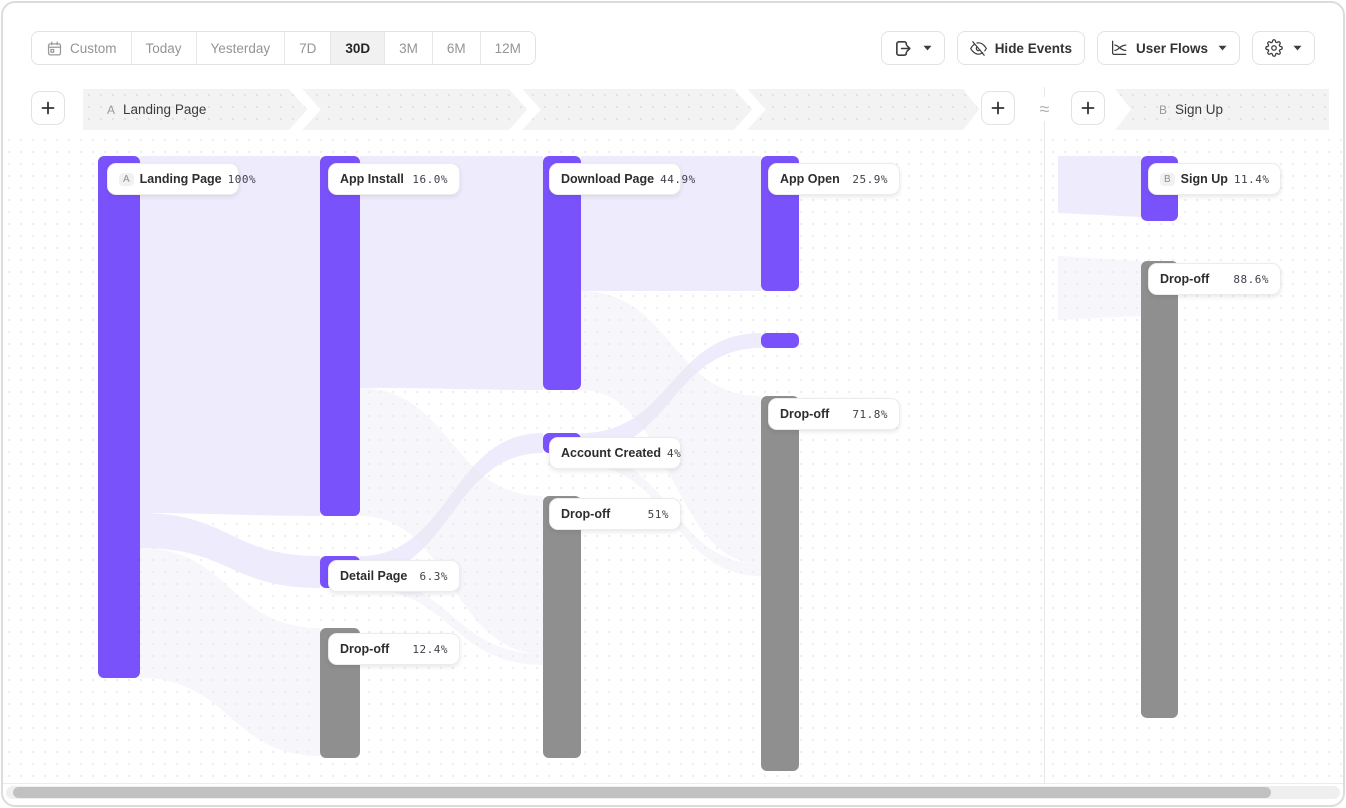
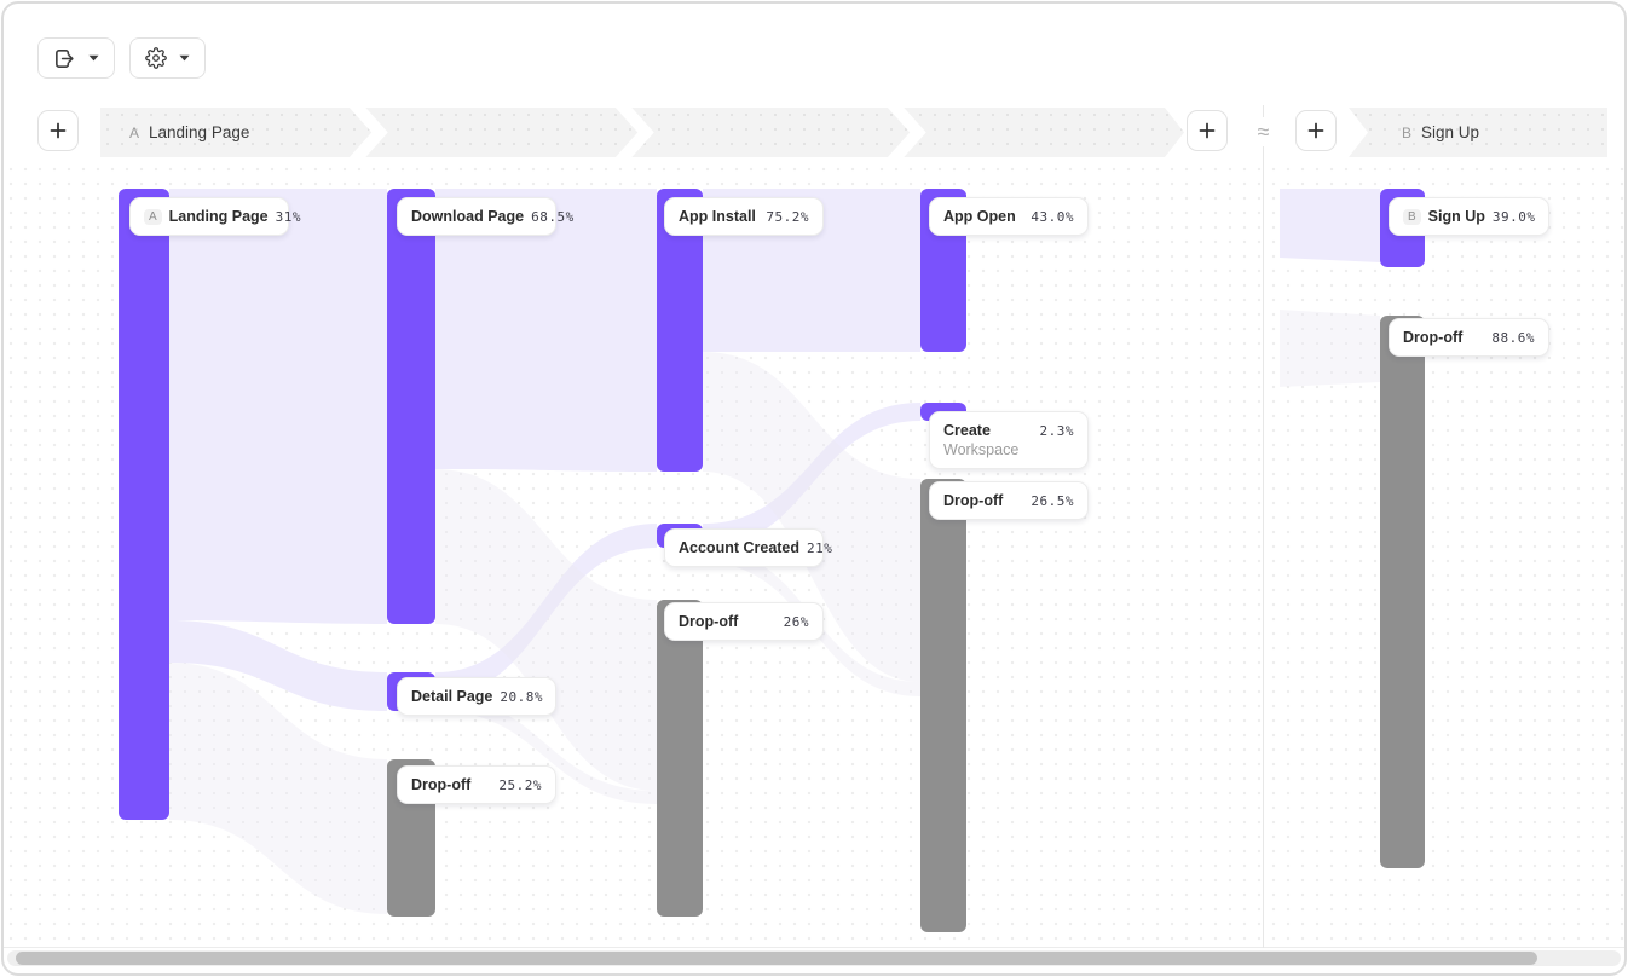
- Custom
- Today
- Yesterday
- 7D
- 30D
- 3M
- 6M
- 12M
- Hide Events
- User Flows
  A
  Landing Page
  ≈
  B
  Sign Up
  A
  Landing Page
- 100%
+ 31%
- App Install
+ Download Page
- 16.0%
+ 68.5%
- Download Page
+ App Install
- 44.9%
+ 75.2%
  App Open
- 25.9%
+ 43.0%
+ Create
+ 2.3%
+ Workspace
  Drop-off
- 71.8%
+ 26.5%
  Account Created
- 4%
+ 21%
  Drop-off
- 51%
+ 26%
  Detail Page
- 6.3%
+ 20.8%
  Drop-off
- 12.4%
+ 25.2%
  B
  Sign Up
- 11.4%
+ 39.0%
  Drop-off
  88.6%
